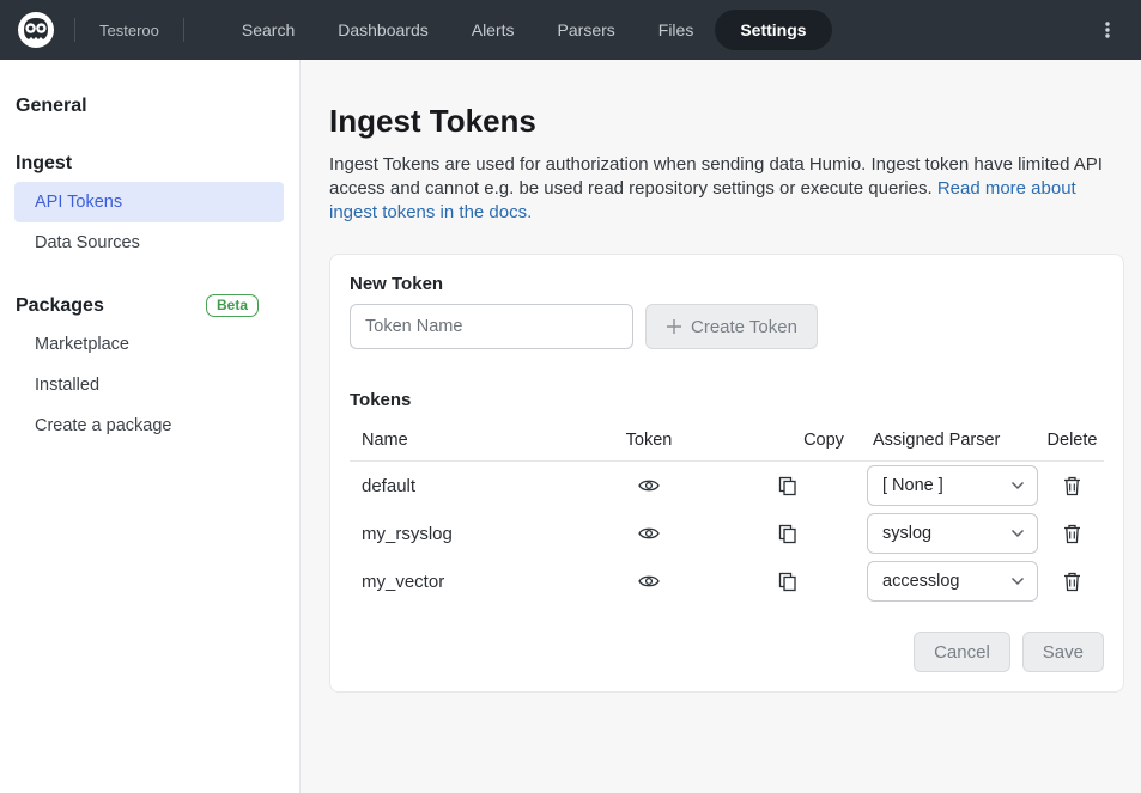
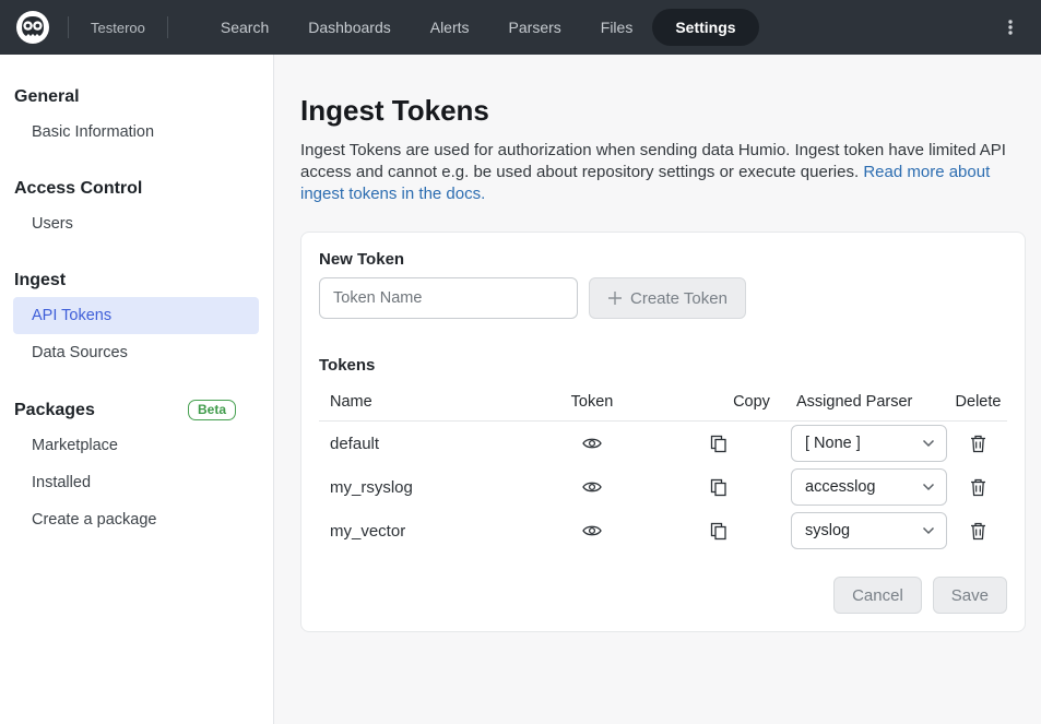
  Testeroo
  Search
  Dashboards
  Alerts
  Parsers
  Files
  Settings
  General
+ Basic Information
+ Access Control
+ Users
  Ingest
  API Tokens
  Data Sources
  Packages
  Beta
  Marketplace
  Installed
  Create a package
  Ingest Tokens
- Ingest Tokens are used for authorization when sending data Humio. Ingest token have limited API access and cannot e.g. be used read repository settings or execute queries. Read more about ingest tokens in the docs.
+ Ingest Tokens are used for authorization when sending data Humio. Ingest token have limited API access and cannot e.g. be used about repository settings or execute queries. Read more about ingest tokens in the docs.
  New Token
  Token Name
  Create Token
  Tokens
  Name
  Token
  Copy
  Assigned Parser
  Delete
  default
  [ None ]
  my_rsyslog
- syslog
+ accesslog
  my_vector
- accesslog
+ syslog
  Cancel
  Save
